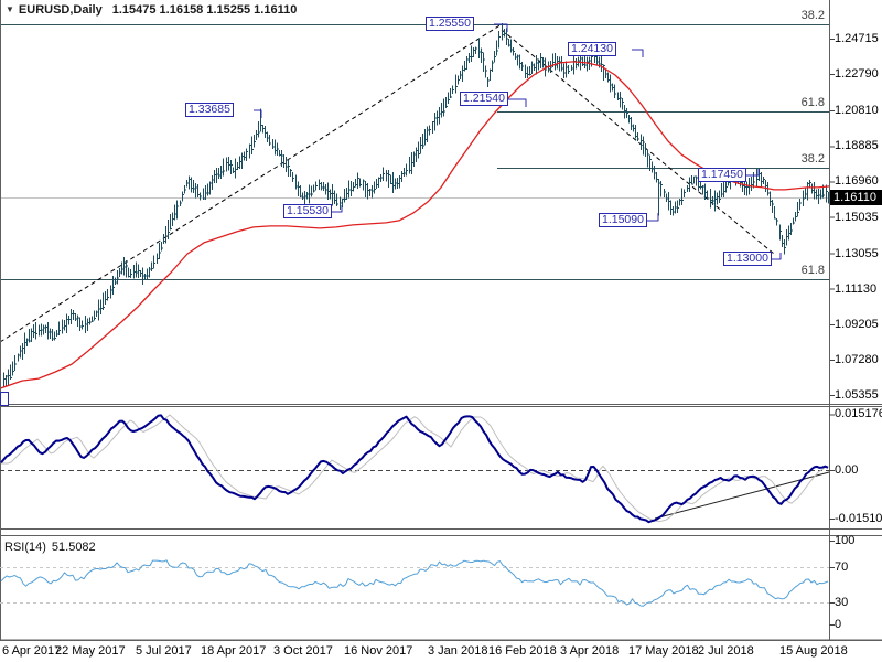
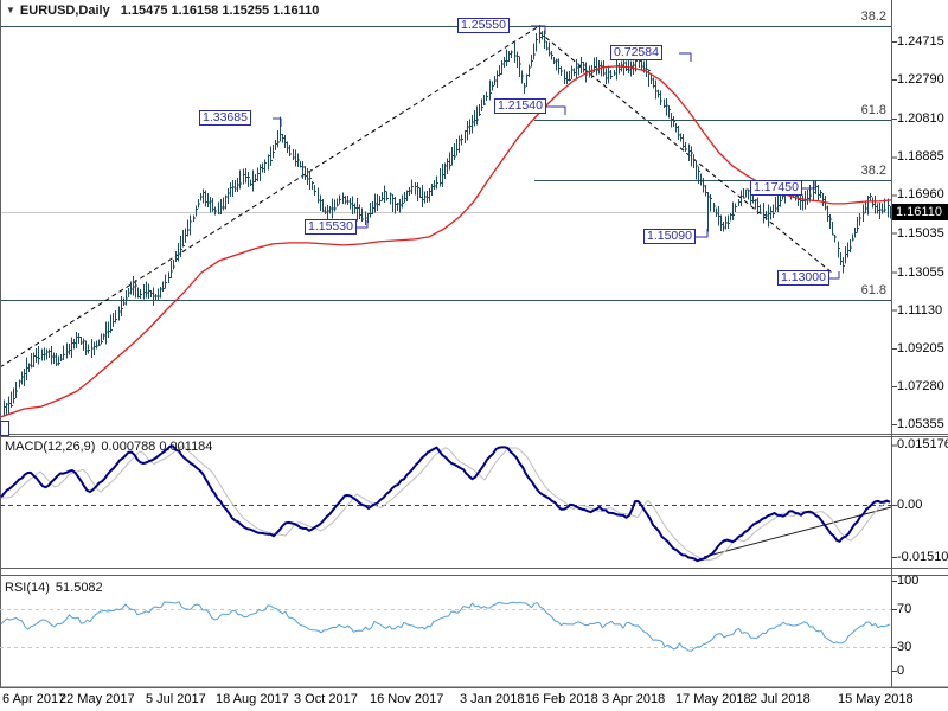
  ▼ EURUSD,Daily 1.15475 1.16158 1.15255 1.16110
+ MACD(12,26,9) 0.000788 0.001184
  RSI(14) 51.5082
  1.16110
  38.2
  61.8
  38.2
  61.8
  1.25550
  1.33685
  1.21540
- 1.24130
+ 0.72584
  1.15530
  1.15090
  1.13000
  1.17450
  1.24715
  1.22790
  1.20810
  1.18885
  1.16960
  1.15035
  1.13055
  1.11130
  1.09205
  1.07280
  1.05355
  0.01517
  0.00
  -0.01510
  100
  70
  30
  0
  6 Apr 2017
  22 May 2017
  5 Jul 2017
- 18 Apr 2017
+ 18 Aug 2017
  3 Oct 2017
  16 Nov 2017
  3 Jan 2018
  16 Feb 2018
  3 Apr 2018
  17 May 2018
  2 Jul 2018
- 15 Aug 2018
+ 15 May 2018
